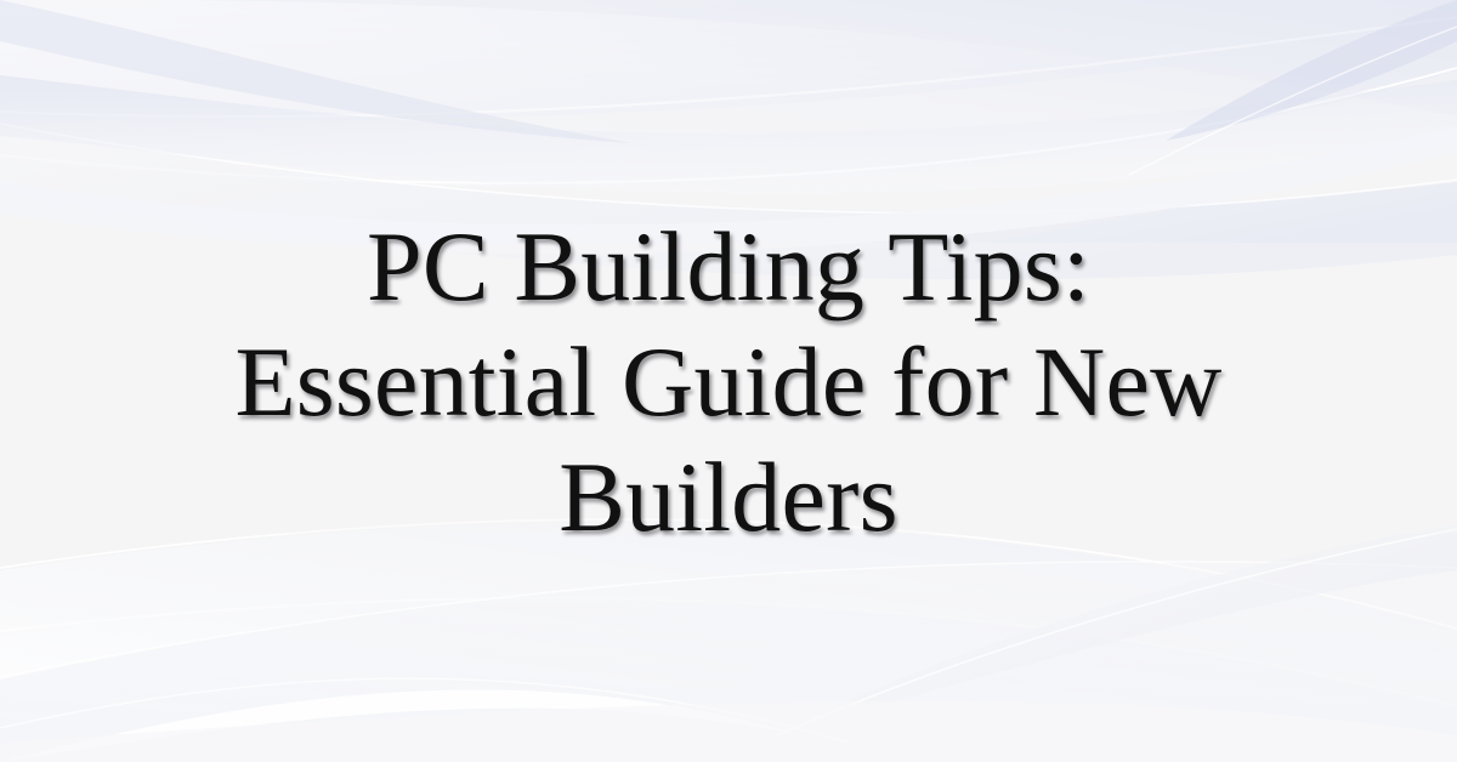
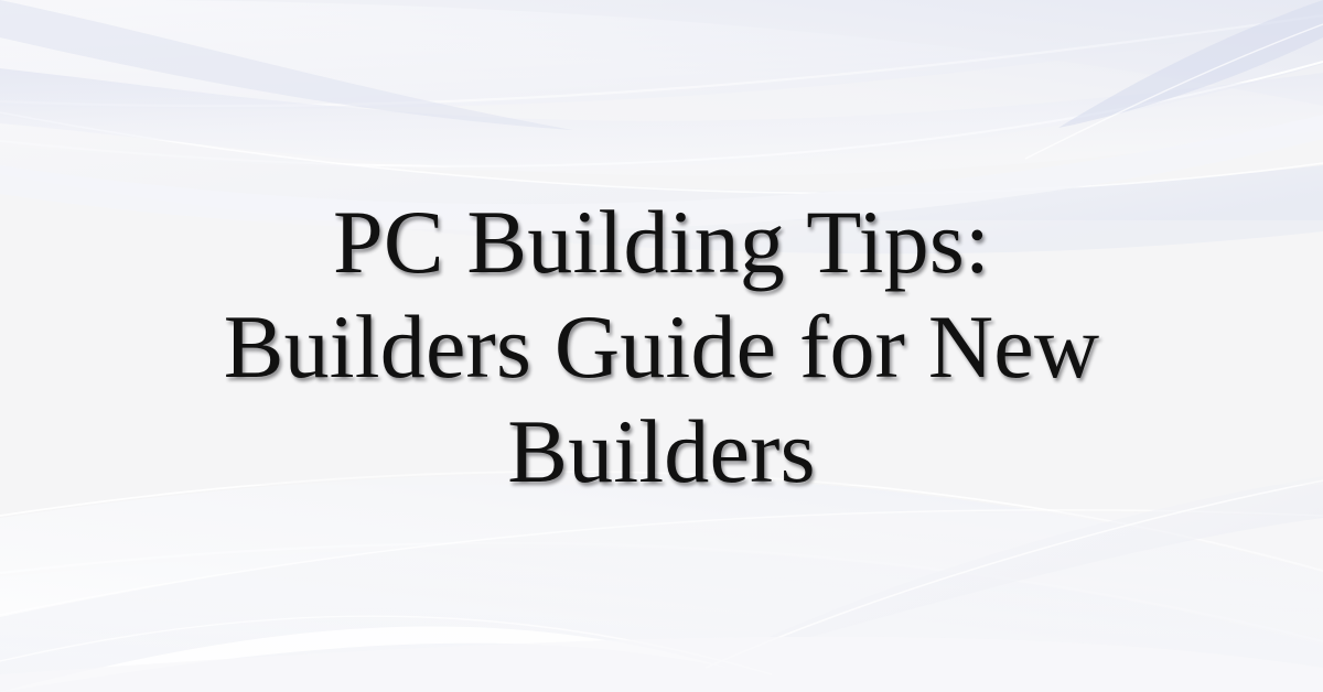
- PC Building Tips: Essential Guide for New Builders
+ PC Building Tips: Builders Guide for New Builders
